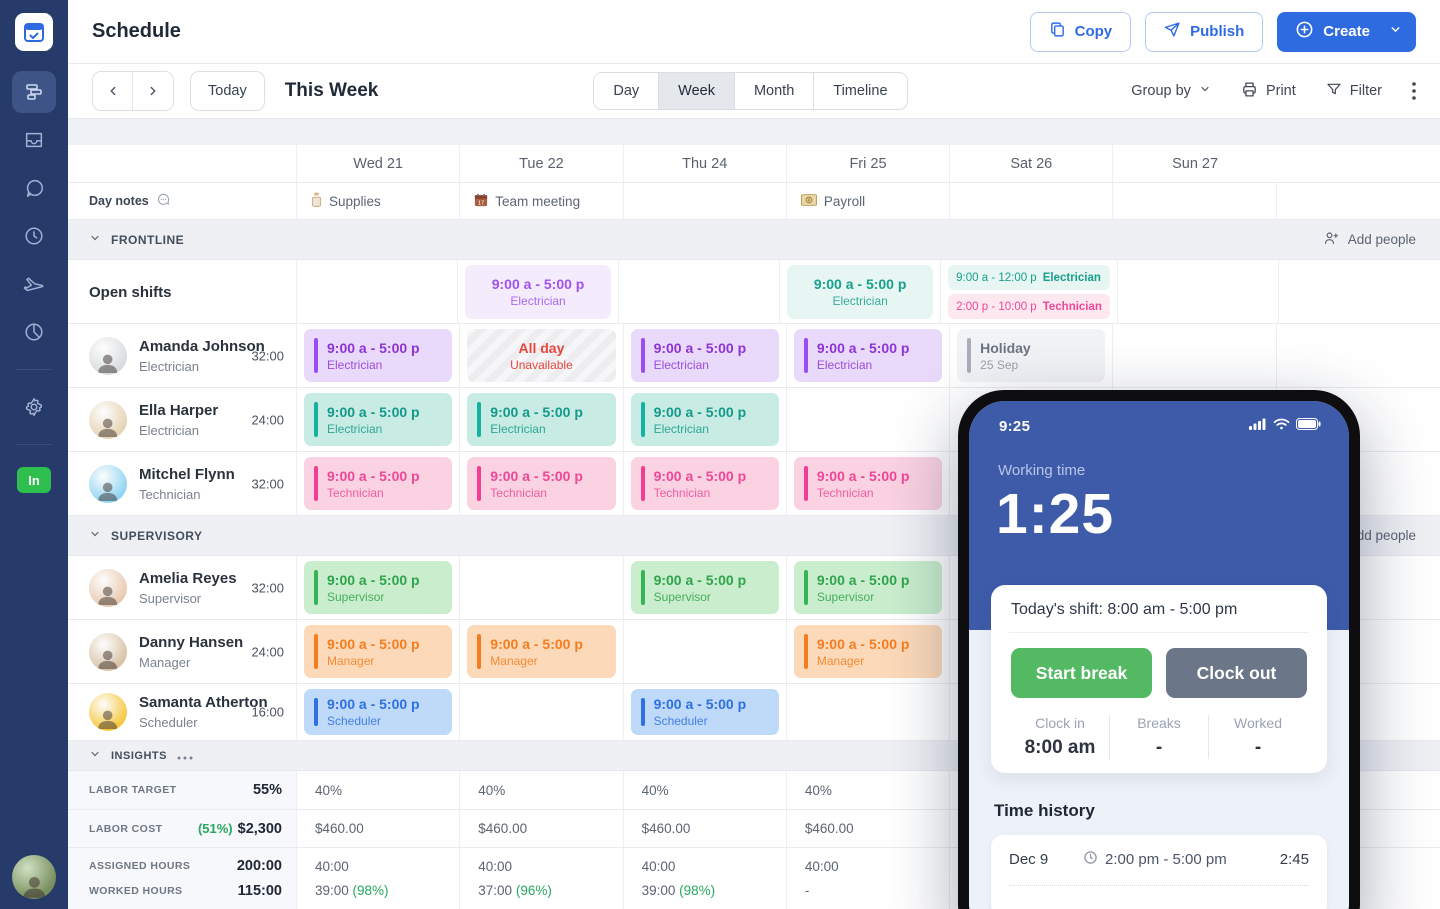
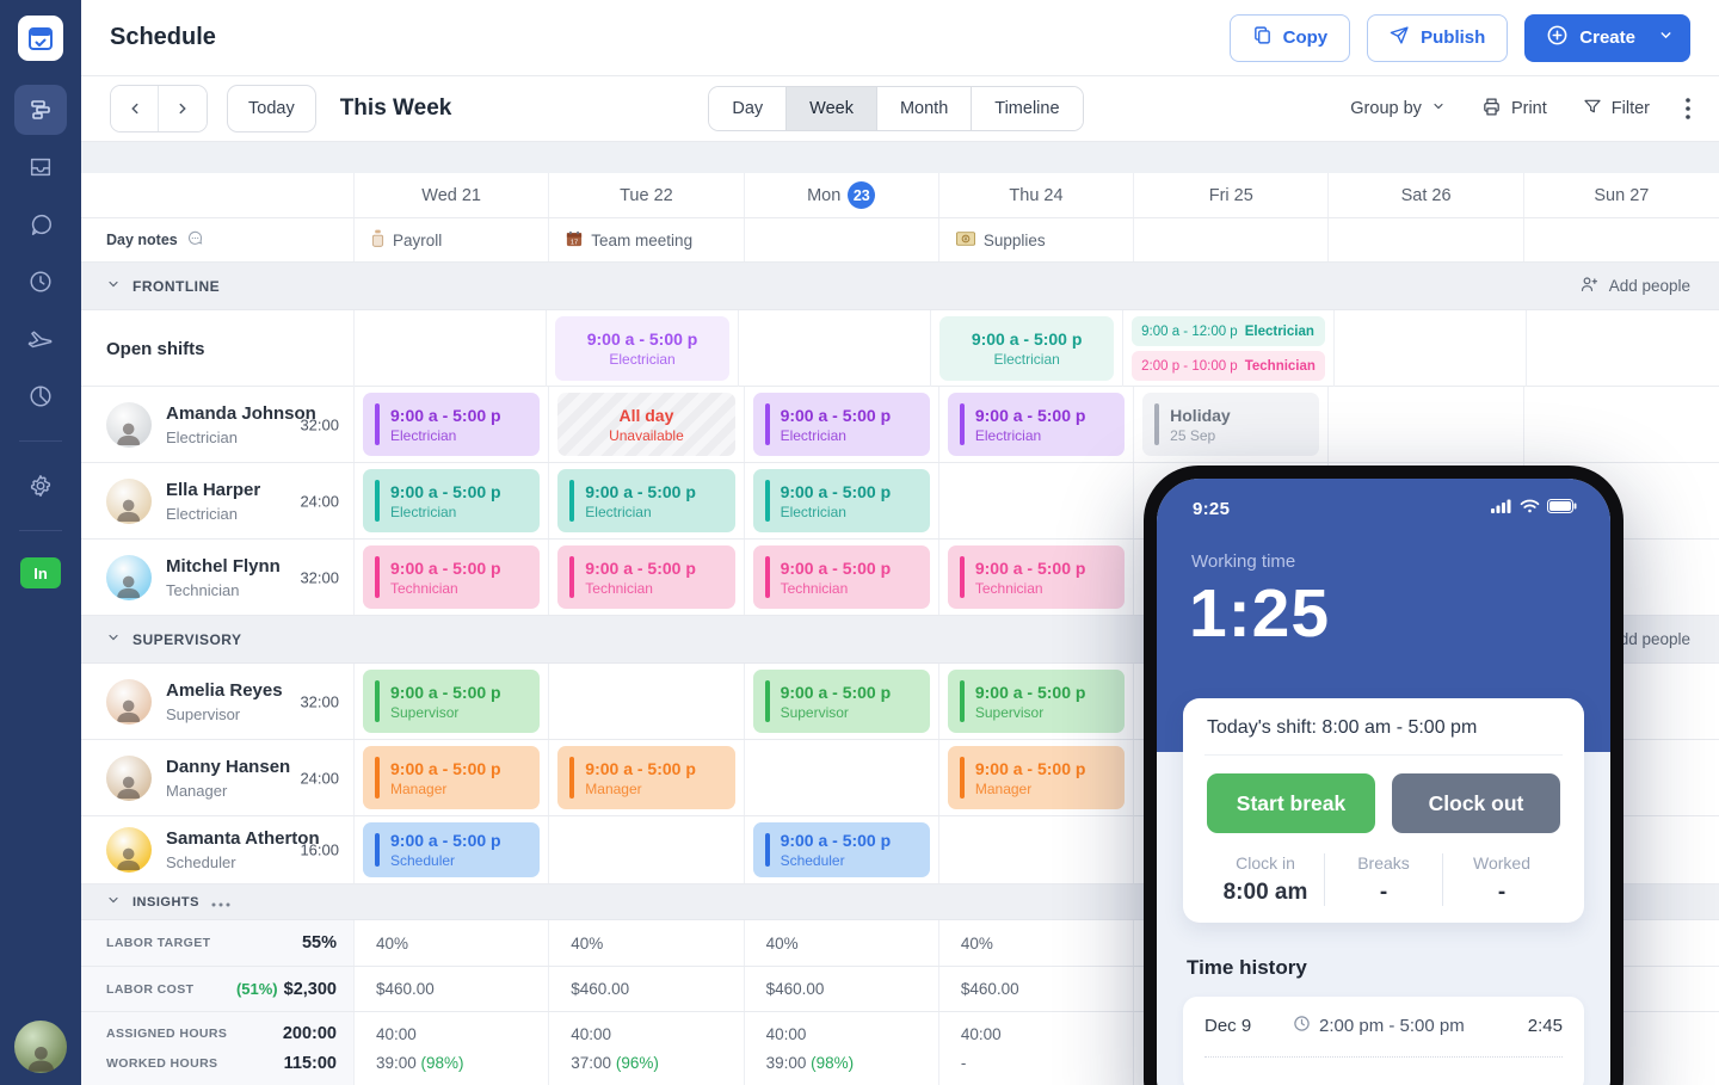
  In
  Schedule
  Copy
  Publish
  Create
  Today
  This Week
  Day
  Week
  Month
  Timeline
  Group by
  Print
  Filter
  Wed 21
  Tue 22
+ Mon
+ 23
  Thu 24
  Fri 25
  Sat 26
  Sun 27
  Day notes
- Supplies
+ Payroll
  Team meeting
- Payroll
+ Supplies
  FRONTLINE
  Add people
  Open shifts
  9:00 a - 5:00 p
  Electrician
  9:00 a - 5:00 p
  Electrician
  9:00 a - 12:00 p
  Electrician
  2:00 p - 10:00 p
  Technician
  Amanda Johnson
  Electrician
  32:00
  9:00 a - 5:00 p
  Electrician
  All day
  Unavailable
  9:00 a - 5:00 p
  Electrician
  9:00 a - 5:00 p
  Electrician
  Holiday
  25 Sep
  Ella Harper
  Electrician
  24:00
  9:00 a - 5:00 p
  Electrician
  9:00 a - 5:00 p
  Electrician
  9:00 a - 5:00 p
  Electrician
  Mitchel Flynn
  Technician
  32:00
  9:00 a - 5:00 p
  Technician
  9:00 a - 5:00 p
  Technician
  9:00 a - 5:00 p
  Technician
  9:00 a - 5:00 p
  Technician
  SUPERVISORY
  dd people
  Amelia Reyes
  Supervisor
  32:00
  9:00 a - 5:00 p
  Supervisor
  9:00 a - 5:00 p
  Supervisor
  9:00 a - 5:00 p
  Supervisor
  Danny Hansen
  Manager
  24:00
  9:00 a - 5:00 p
  Manager
  9:00 a - 5:00 p
  Manager
  9:00 a - 5:00 p
  Manager
  Samanta Atherton
  Scheduler
  16:00
  9:00 a - 5:00 p
  Scheduler
  9:00 a - 5:00 p
  Scheduler
  INSIGHTS
  LABOR TARGET
  55%
  40%
  40%
  40%
  40%
  LABOR COST
  (51%) $2,300
  $460.00
  $460.00
  $460.00
  $460.00
  ASSIGNED HOURS
  200:00
  WORKED HOURS
  115:00
  40:00
  39:00 (98%)
  40:00
  37:00 (96%)
  40:00
  39:00 (98%)
  40:00
  -
  9:25
  Working time
  1:25
  Time history
  Dec 9
  2:00 pm - 5:00 pm
  2:45
  Today's shift: 8:00 am - 5:00 pm
  Start break
  Clock out
  Clock in
  8:00 am
  Breaks
  -
  Worked
  -
